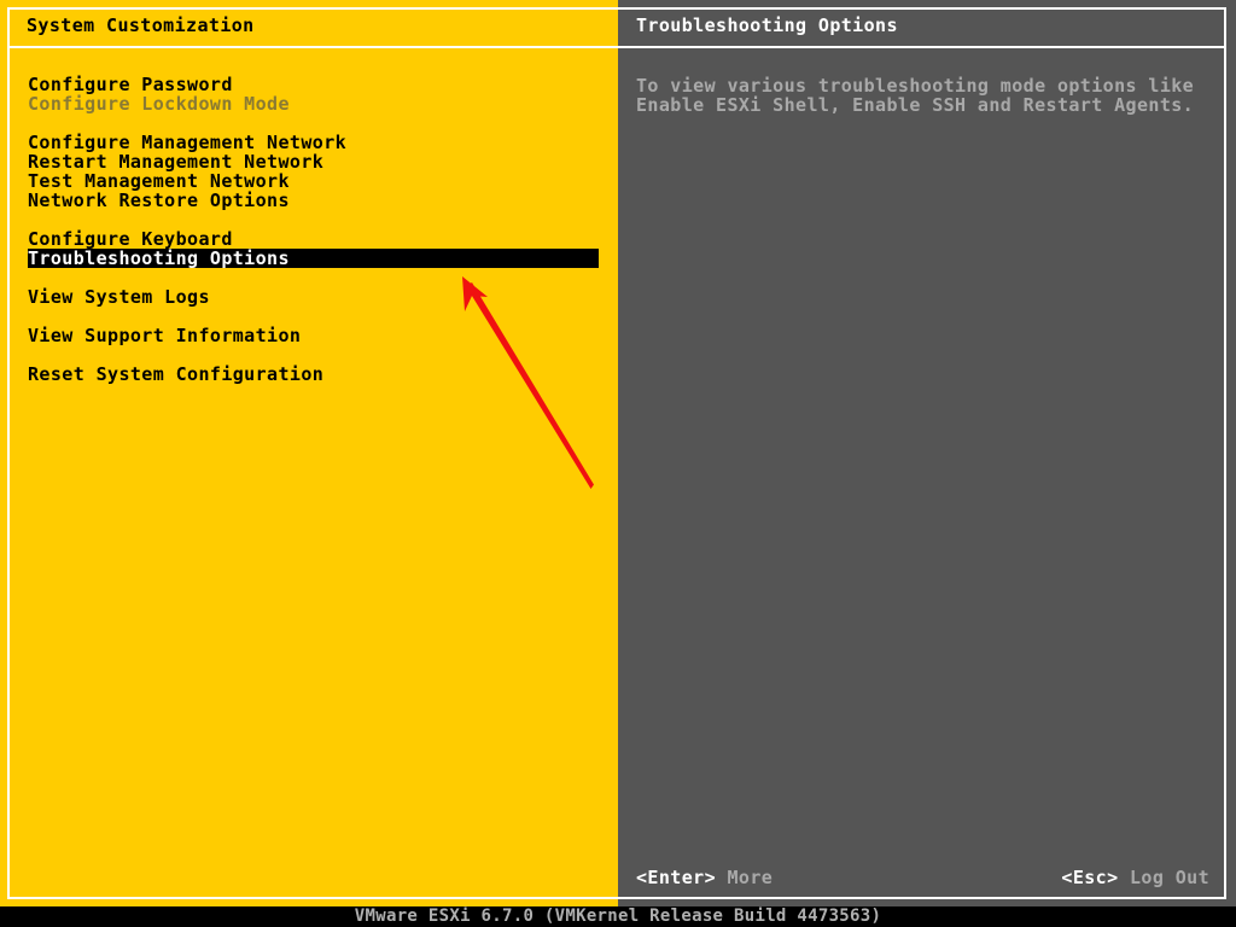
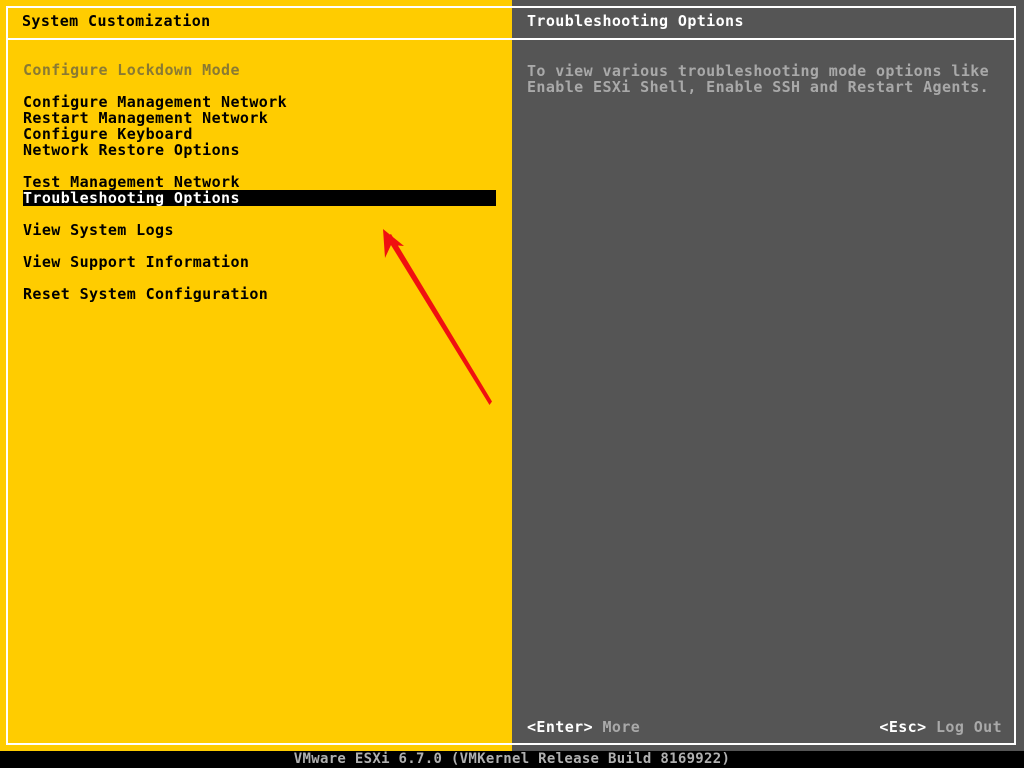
  System Customization
- Configure Password
  Configure Lockdown Mode
  Configure Management Network
  Restart Management Network
- Test Management Network
+ Configure Keyboard
  Network Restore Options
- Configure Keyboard
+ Test Management Network
  Troubleshooting Options
  View System Logs
  View Support Information
  Reset System Configuration
  Troubleshooting Options
  To view various troubleshooting mode options like Enable ESXi Shell, Enable SSH and Restart Agents.
  <Enter> More
  <Esc> Log Out
- VMware ESXi 6.7.0 (VMKernel Release Build 4473563)
+ VMware ESXi 6.7.0 (VMKernel Release Build 8169922)
